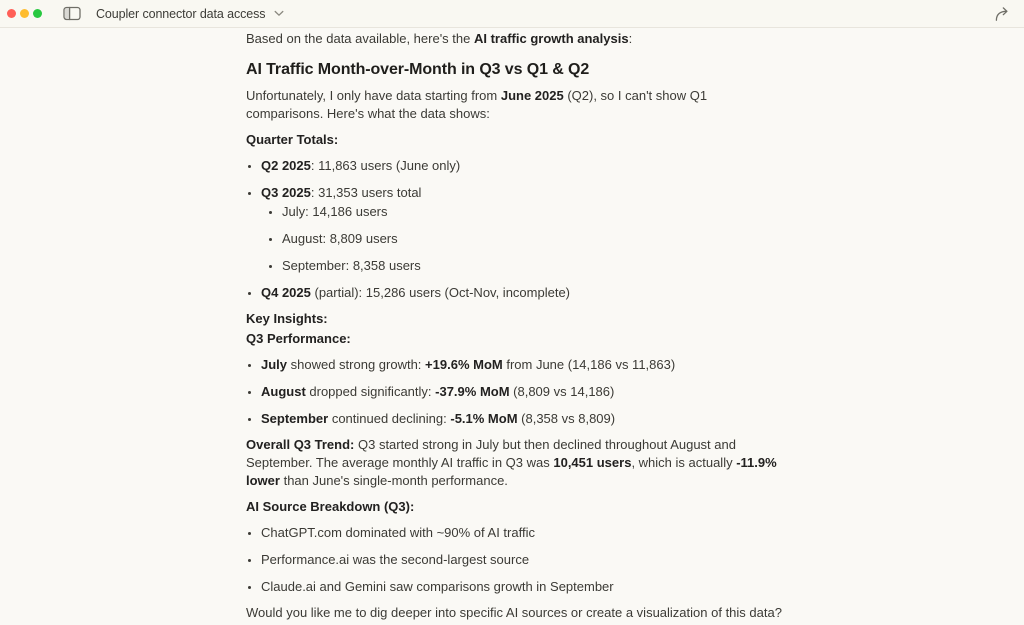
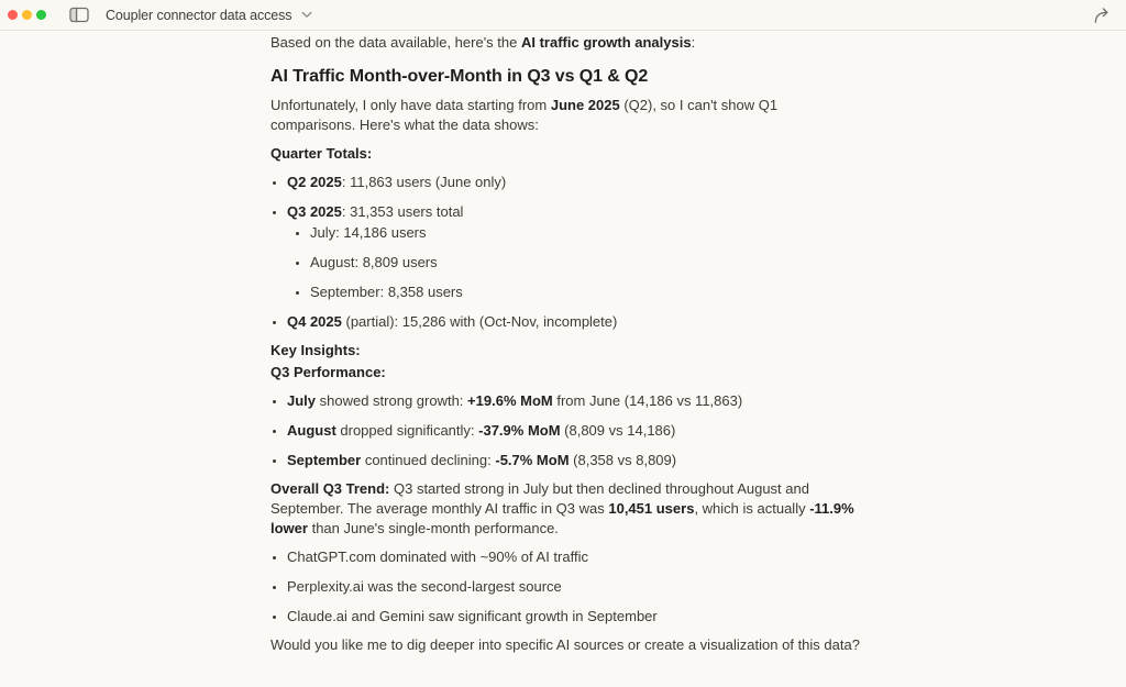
  Coupler connector data access
  Based on the data available, here's the AI traffic growth analysis:
  AI Traffic Month-over-Month in Q3 vs Q1 & Q2
  Unfortunately, I only have data starting from June 2025 (Q2), so I can't show Q1
  comparisons. Here's what the data shows:
  Quarter Totals:
  Q2 2025: 11,863 users (June only)
  Q3 2025: 31,353 users total
  July: 14,186 users
  August: 8,809 users
  September: 8,358 users
- Q4 2025 (partial): 15,286 users (Oct-Nov, incomplete)
+ Q4 2025 (partial): 15,286 with (Oct-Nov, incomplete)
  Key Insights:
  Q3 Performance:
  July showed strong growth: +19.6% MoM from June (14,186 vs 11,863)
  August dropped significantly: -37.9% MoM (8,809 vs 14,186)
- September continued declining: -5.1% MoM (8,358 vs 8,809)
+ September continued declining: -5.7% MoM (8,358 vs 8,809)
  Overall Q3 Trend: Q3 started strong in July but then declined throughout August and
  September. The average monthly AI traffic in Q3 was 10,451 users, which is actually -11.9%
  lower than June's single-month performance.
- AI Source Breakdown (Q3):
  ChatGPT.com dominated with ~90% of AI traffic
- Performance.ai was the second-largest source
+ Perplexity.ai was the second-largest source
- Claude.ai and Gemini saw comparisons growth in September
+ Claude.ai and Gemini saw significant growth in September
  Would you like me to dig deeper into specific AI sources or create a visualization of this data?
